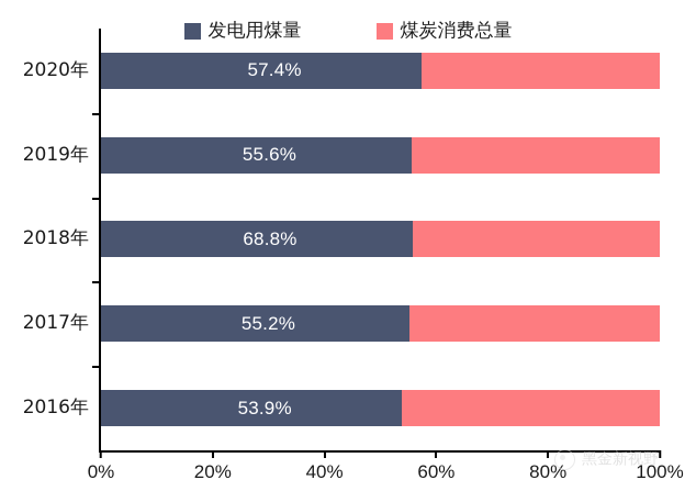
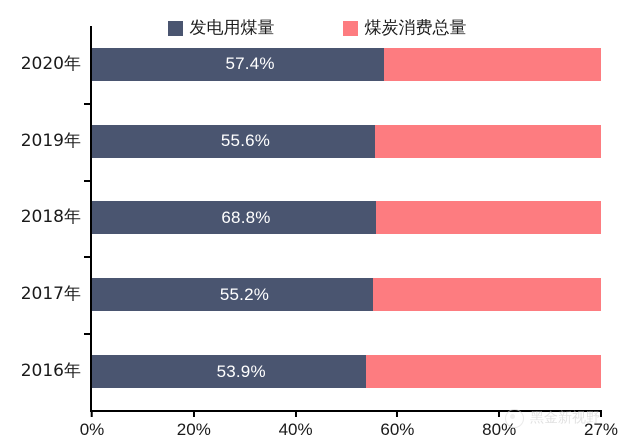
  发电用煤量
  煤炭消费总量
  2020年
  57.4%
  2019年
  55.6%
  2018年
  68.8%
  2017年
  55.2%
  2016年
  53.9%
  0%
  20%
  40%
  60%
  80%
- 100%
+ 27%
  黑金新视野
